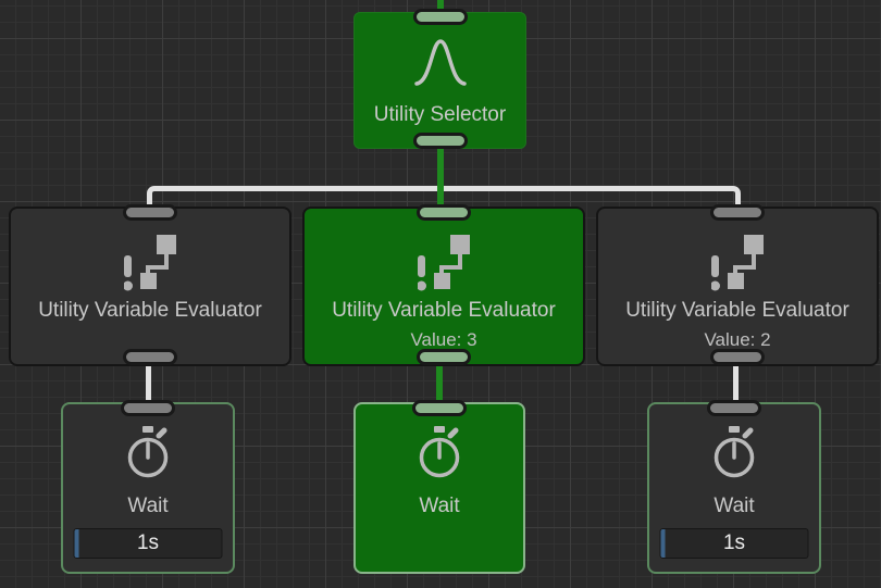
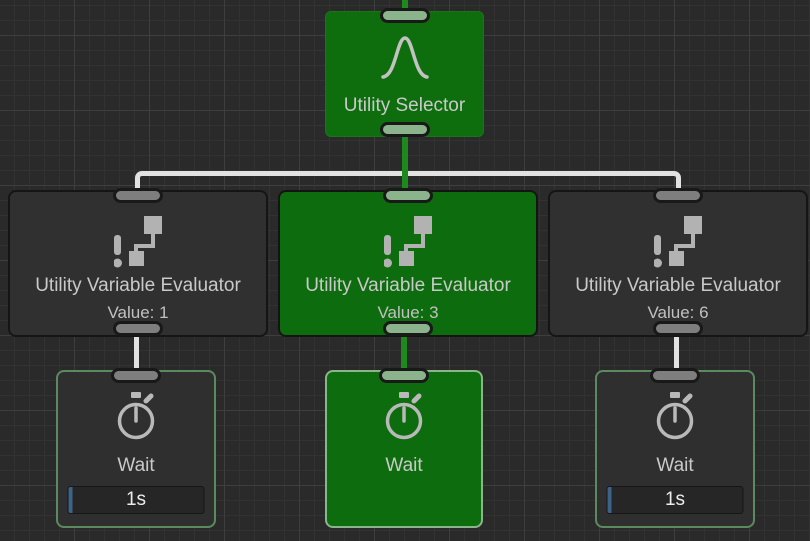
  Utility Selector
  Utility Variable Evaluator
+ Value: 1
  Utility Variable Evaluator
  Value: 3
  Utility Variable Evaluator
- Value: 2
+ Value: 6
  Wait
  1s
  Wait
  Wait
  1s
